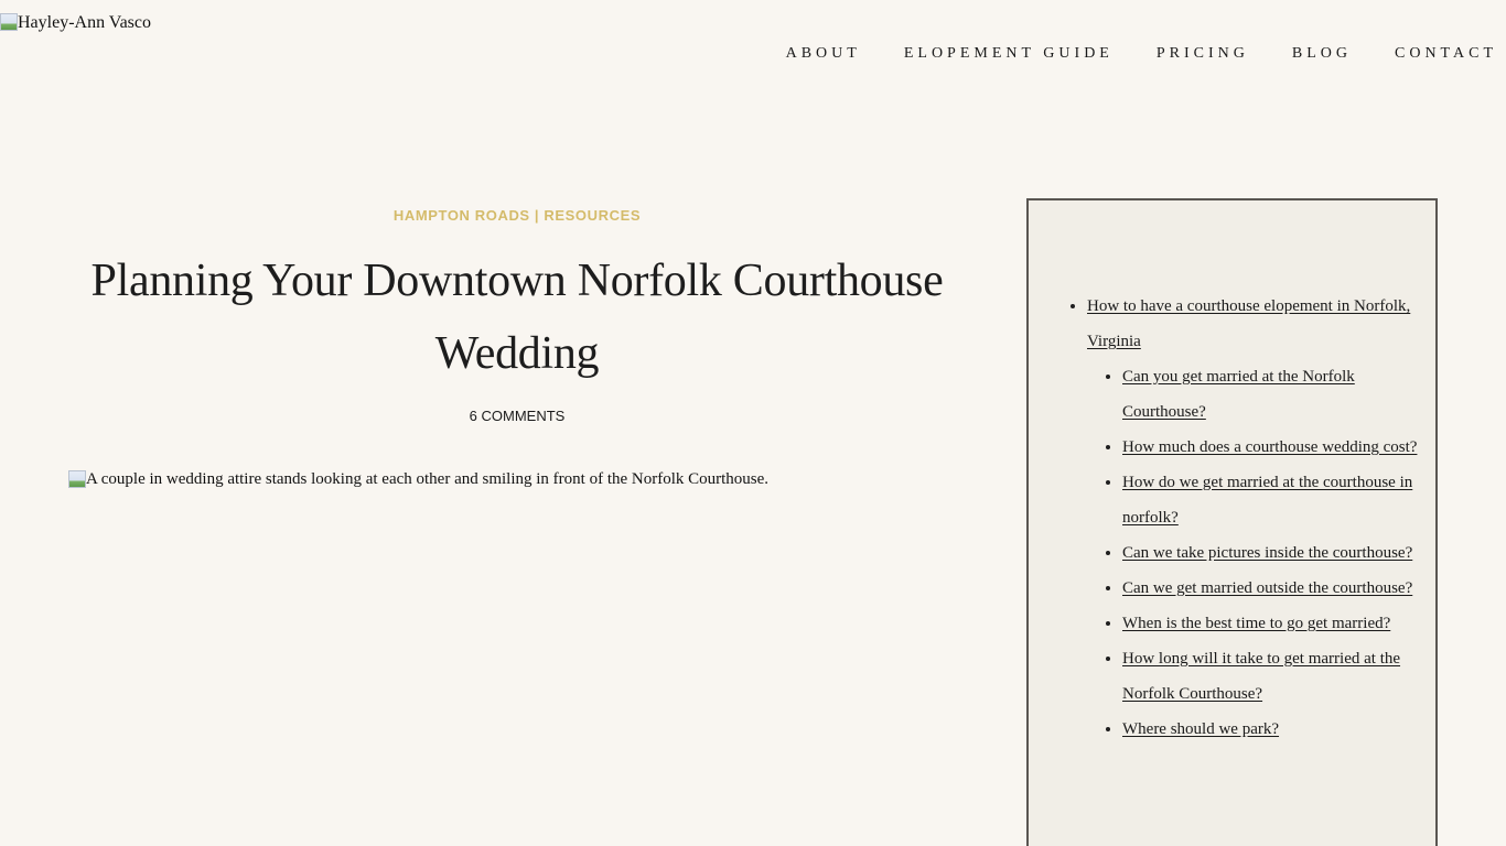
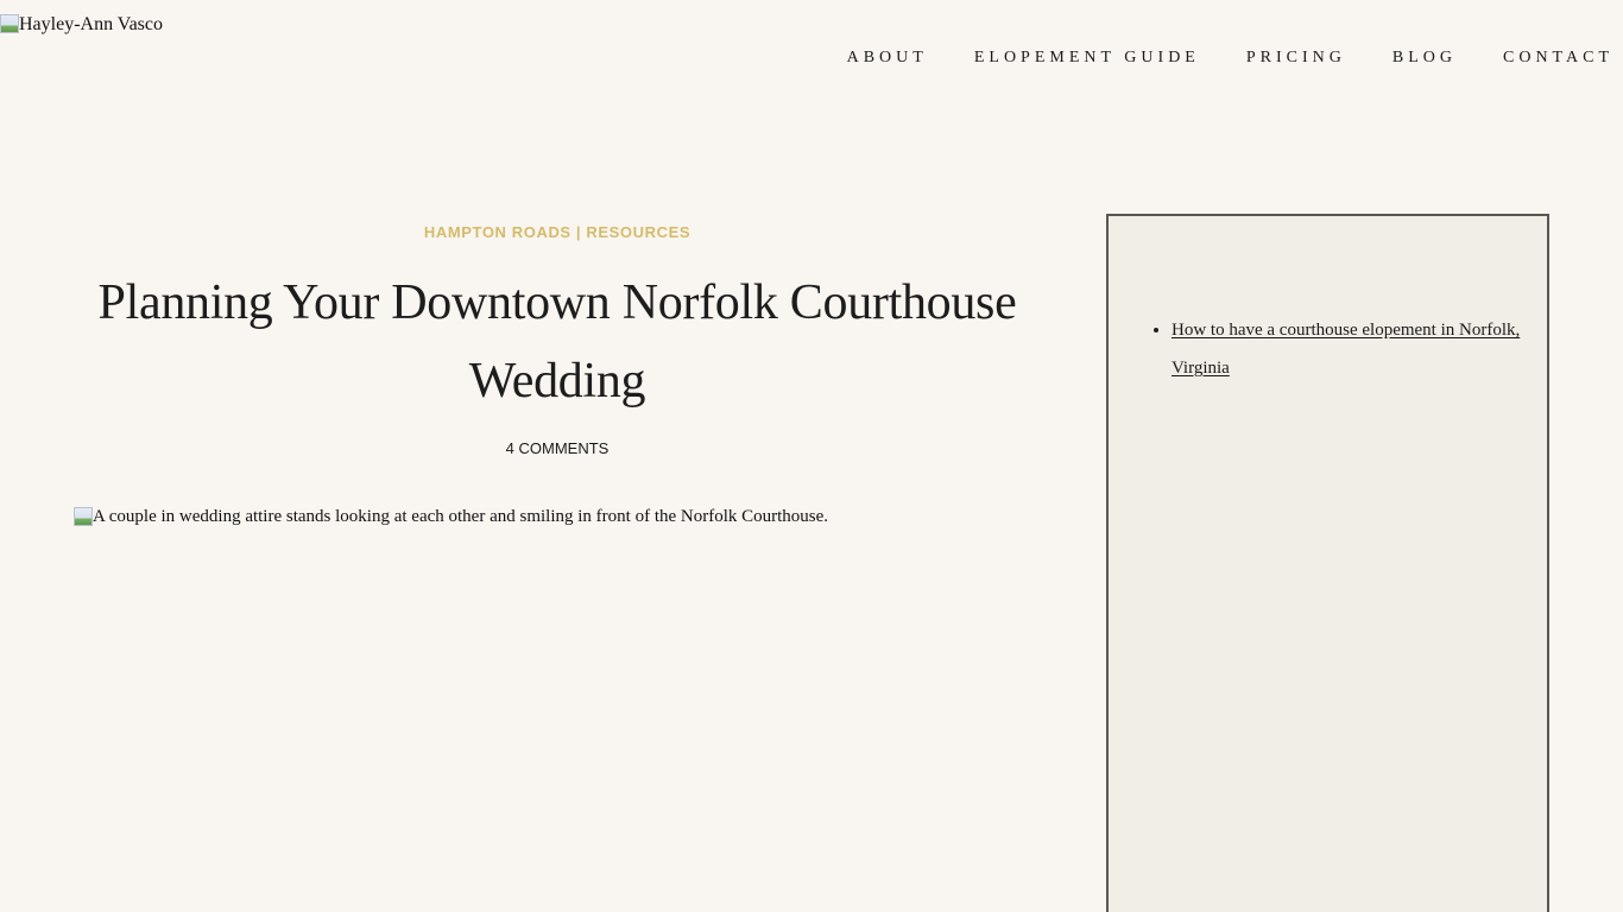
  Hayley-Ann Vasco
  ABOUT
  ELOPEMENT GUIDE
  PRICING
  BLOG
  CONTACT
  HAMPTON ROADS | RESOURCES
  Planning Your Downtown Norfolk Courthouse Wedding
- 6 COMMENTS
+ 4 COMMENTS
  A couple in wedding attire stands looking at each other and smiling in front of the Norfolk Courthouse.
  How to have a courthouse elopement in Norfolk, Virginia
- Can you get married at the Norfolk Courthouse?
- How much does a courthouse wedding cost?
- How do we get married at the courthouse in norfolk?
- Can we take pictures inside the courthouse?
- Can we get married outside the courthouse?
- When is the best time to go get married?
- How long will it take to get married at the Norfolk Courthouse?
- Where should we park?
